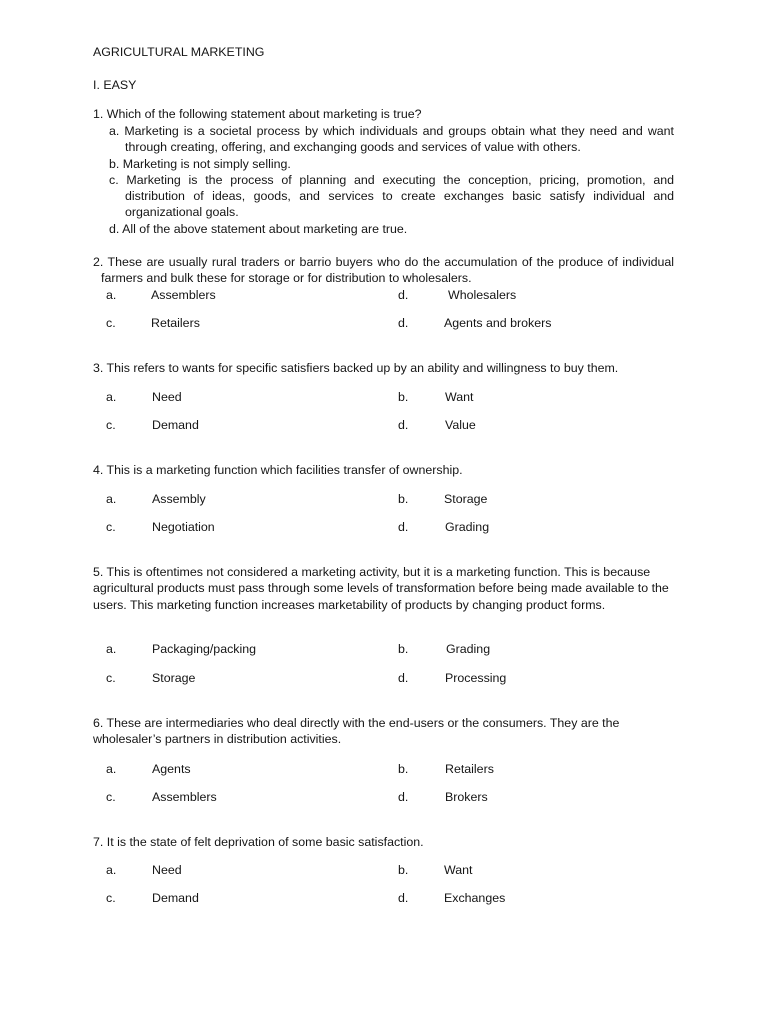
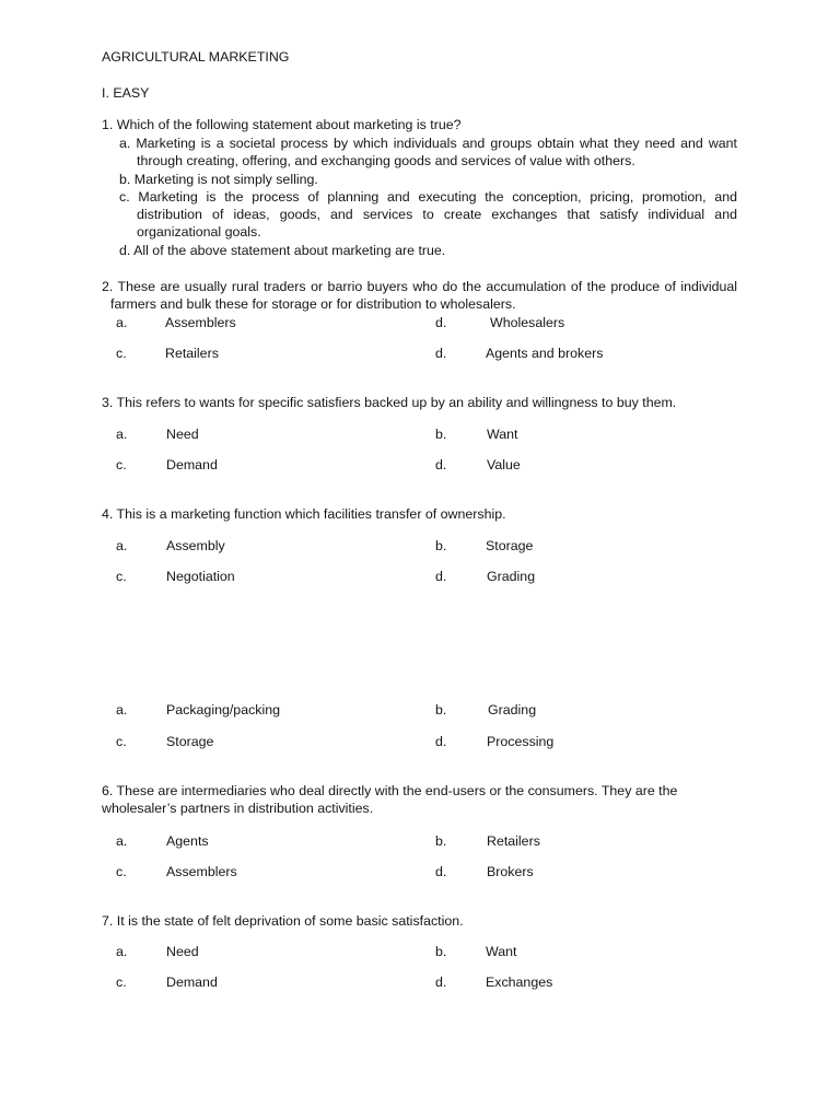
  AGRICULTURAL MARKETING
  I. EASY
  1. Which of the following statement about marketing is true?
  a. Marketing is a societal process by which individuals and groups obtain what they need and want through creating, offering, and exchanging goods and services of value with others.
  b. Marketing is not simply selling.
- c. Marketing is the process of planning and executing the conception, pricing, promotion, and distribution of ideas, goods, and services to create exchanges basic satisfy individual and organizational goals.
+ c. Marketing is the process of planning and executing the conception, pricing, promotion, and distribution of ideas, goods, and services to create exchanges that satisfy individual and organizational goals.
  d. All of the above statement about marketing are true.
  2. These are usually rural traders or barrio buyers who do the accumulation of the produce of individual farmers and bulk these for storage or for distribution to wholesalers.
  a.
  Assemblers
  d.
  Wholesalers
  c.
  Retailers
  d.
  Agents and brokers
  3. This refers to wants for specific satisfiers backed up by an ability and willingness to buy them.
  a.
  Need
  b.
  Want
  c.
  Demand
  d.
  Value
  4. This is a marketing function which facilities transfer of ownership.
  a.
  Assembly
  b.
  Storage
  c.
  Negotiation
  d.
  Grading
- 5. This is oftentimes not considered a marketing activity, but it is a marketing function. This is because agricultural products must pass through some levels of transformation before being made available to the users. This marketing function increases marketability of products by changing product forms.
  a.
  Packaging/packing
  b.
  Grading
  c.
  Storage
  d.
  Processing
  6. These are intermediaries who deal directly with the end-users or the consumers. They are the wholesaler’s partners in distribution activities.
  a.
  Agents
  b.
  Retailers
  c.
  Assemblers
  d.
  Brokers
  7. It is the state of felt deprivation of some basic satisfaction.
  a.
  Need
  b.
  Want
  c.
  Demand
  d.
  Exchanges
